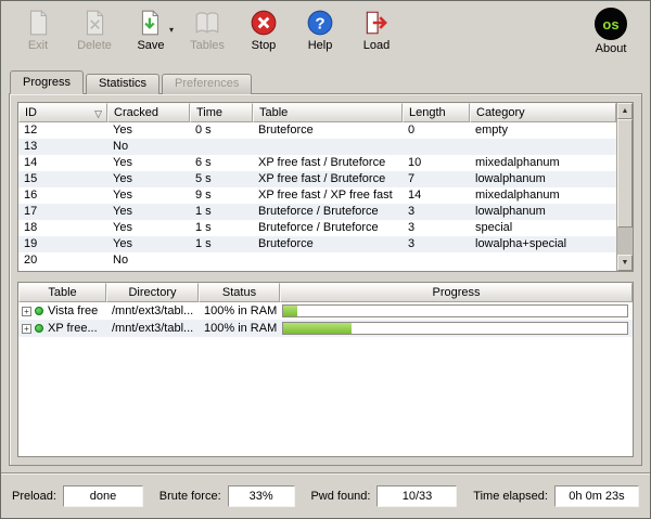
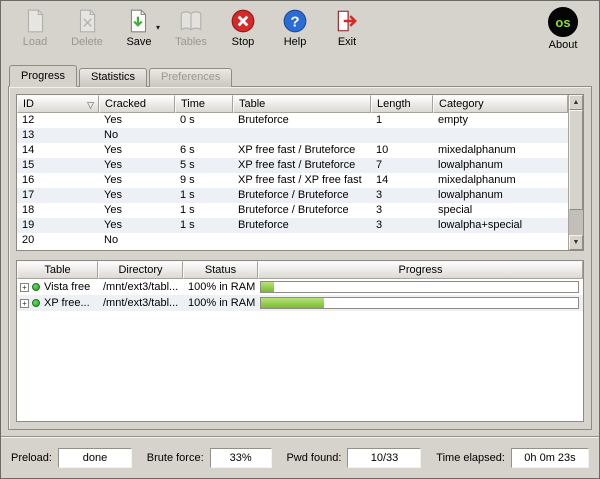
- Exit
+ Load
  Delete
  ▾
  Save
  Tables
  Stop
  ?
  Help
- Load
+ Exit
  os
  About
  Progress
  Statistics
  Preferences
  ID
  ▽
  Cracked
  Time
  Table
  Length
  Category
  12
  Yes
  0 s
  Bruteforce
- 0
+ 1
  empty
  13
  No
  14
  Yes
  6 s
  XP free fast / Bruteforce
  10
  mixedalphanum
  15
  Yes
  5 s
  XP free fast / Bruteforce
  7
  lowalphanum
  16
  Yes
  9 s
  XP free fast / XP free fast
  14
  mixedalphanum
  17
  Yes
  1 s
  Bruteforce / Bruteforce
  3
  lowalphanum
  18
  Yes
  1 s
  Bruteforce / Bruteforce
  3
  special
  19
  Yes
  1 s
  Bruteforce
  3
  lowalpha+special
  20
  No
  Table
  Directory
  Status
  Progress
  +
  Vista free
  /mnt/ext3/tabl...
  100% in RAM
  +
  XP free...
  /mnt/ext3/tabl...
  100% in RAM
  Preload:
  done
  Brute force:
  33%
  Pwd found:
  10/33
  Time elapsed:
  0h 0m 23s
